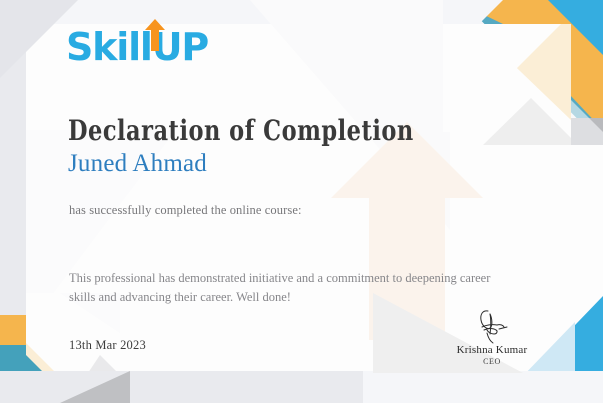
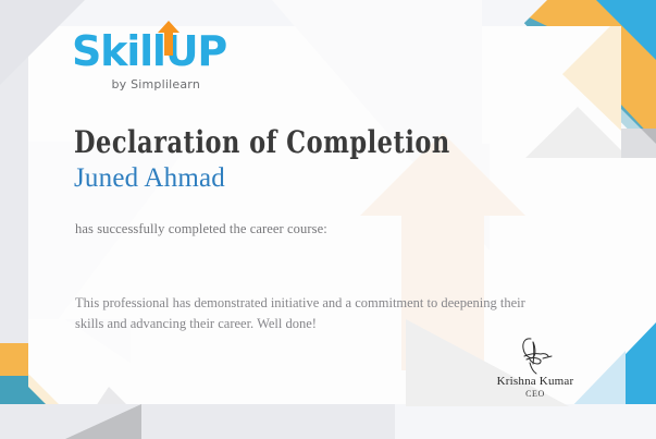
  SkillUP
+ by Simplilearn
  Declaration of Completion
  Juned Ahmad
- has successfully completed the online course:
+ has successfully completed the career course:
- This professional has demonstrated initiative and a commitment to deepening career skills and advancing their career. Well done!
+ This professional has demonstrated initiative and a commitment to deepening their skills and advancing their career. Well done!
- 13th Mar 2023
  Krishna Kumar
  CEO
